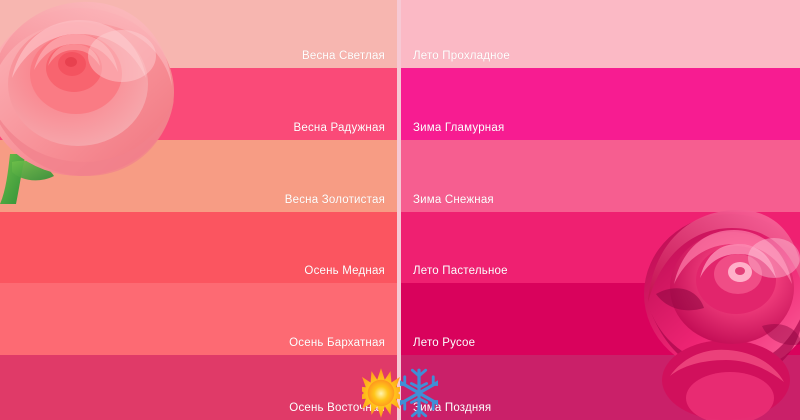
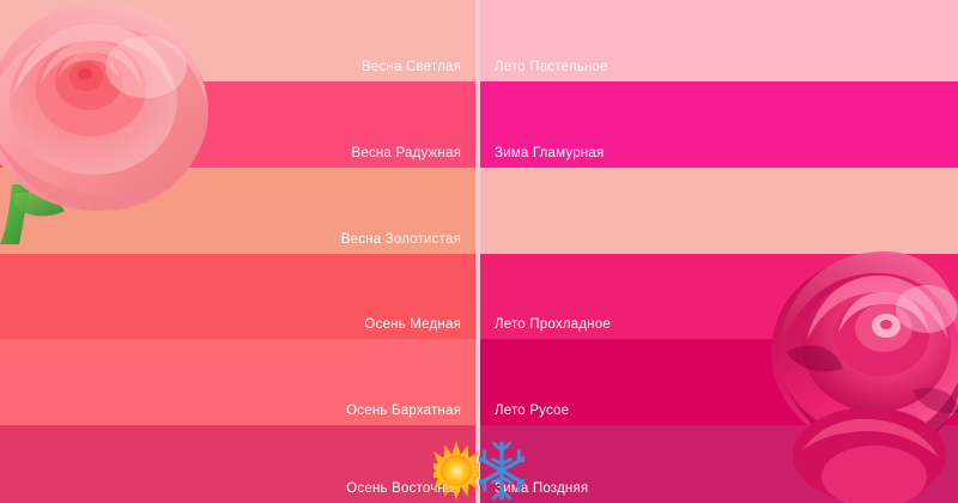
  Весна Светлая
- Лето Прохладное
+ Лето Пастельное
  Весна Радужная
  Зима Гламурная
  Весна Золотистая
- Зима Снежная
  Осень Медная
- Лето Пастельное
+ Лето Прохладное
  Осень Бархатная
  Лето Русое
  Осень Восточн
  Зима Поздняя
